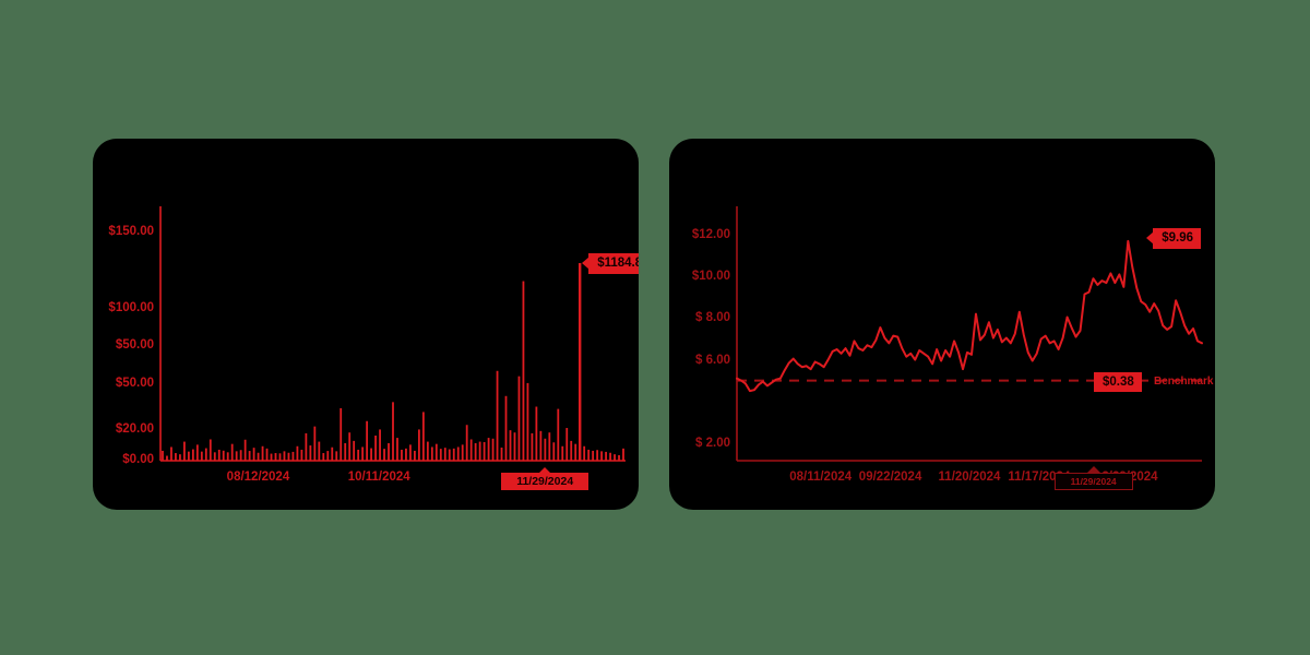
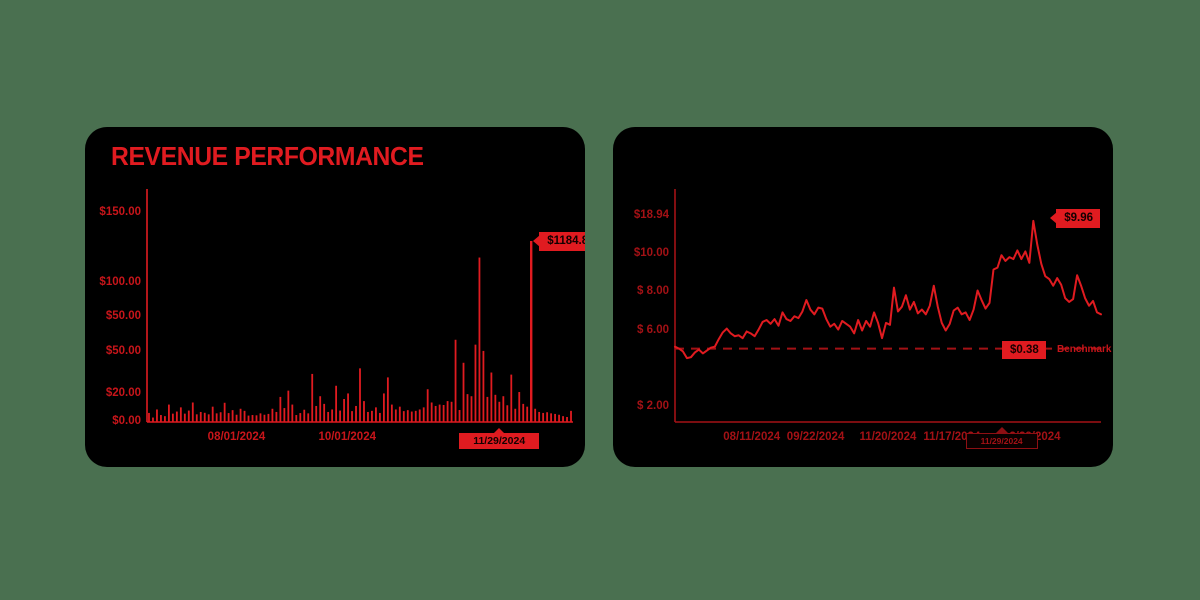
+ REVENUE PERFORMANCE
  $150.00
  $100.00
  $50.00
  $50.00
  $20.00
  $0.00
- 08/12/2024
+ 08/01/2024
- 10/11/2024
+ 10/01/2024
  11/29/2024
  $1184.8
- $12.00
+ $18.94
  $10.00
  $ 8.00
  $ 6.00
  $ 2.00
  08/11/2024
  09/22/2024
  11/20/2024
  11/17/20
  11/29/2024
  $9.96
  $0.38
  Benchmark
